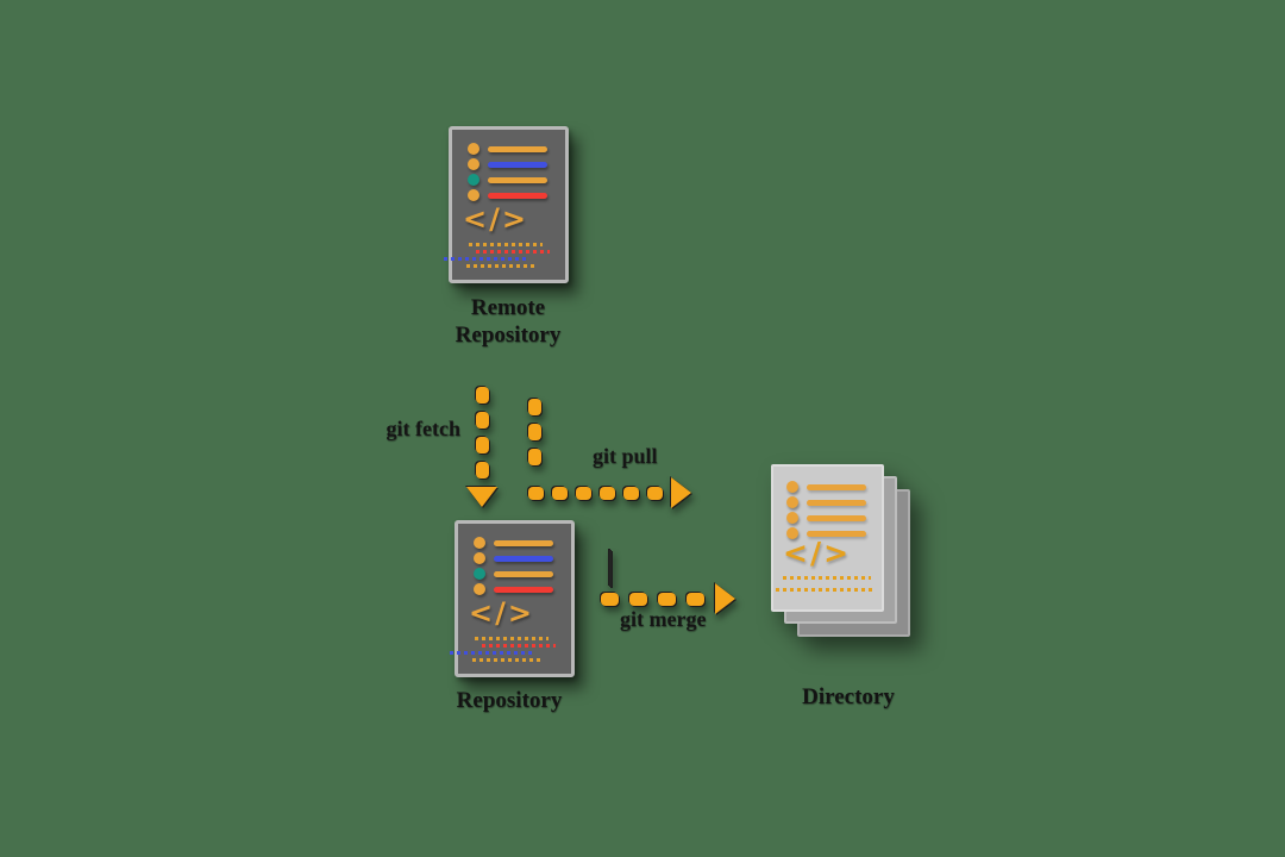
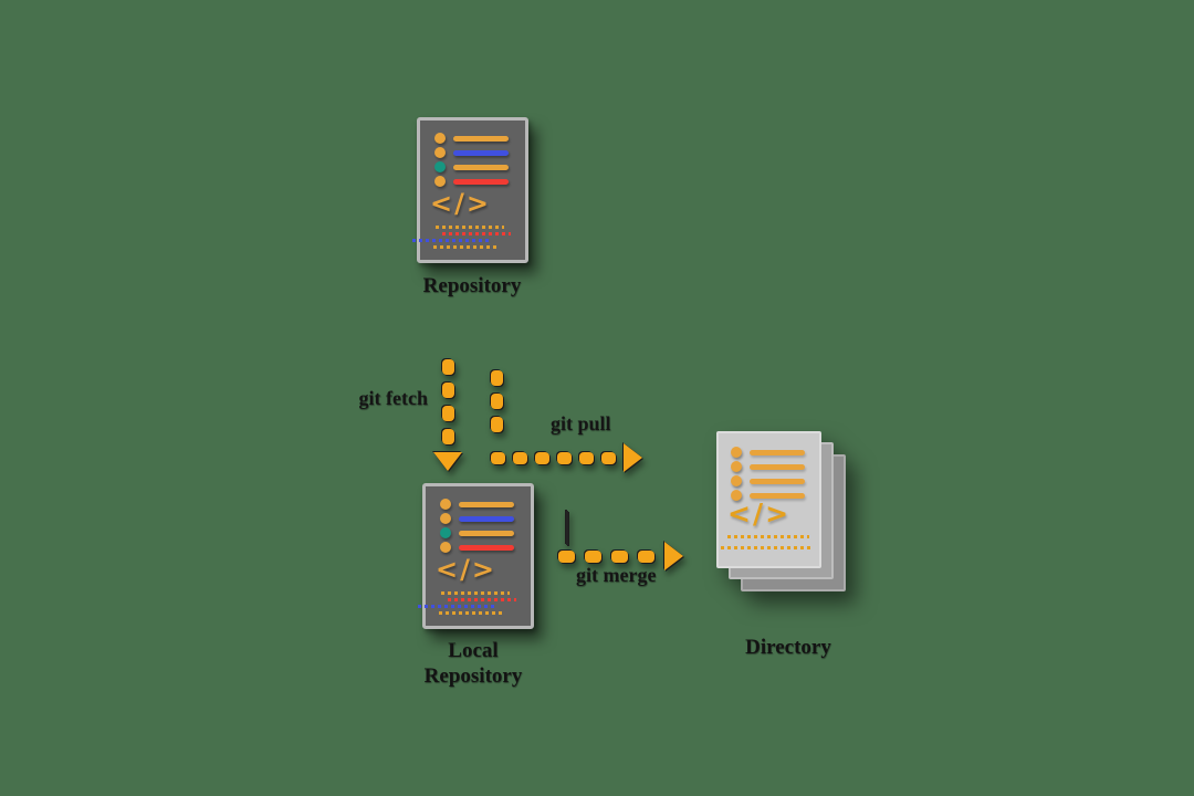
  </>
- Remote
  Repository
  git fetch
  git pull
  </>
+ Local
  Repository
  git merge
  </>
  Directory
